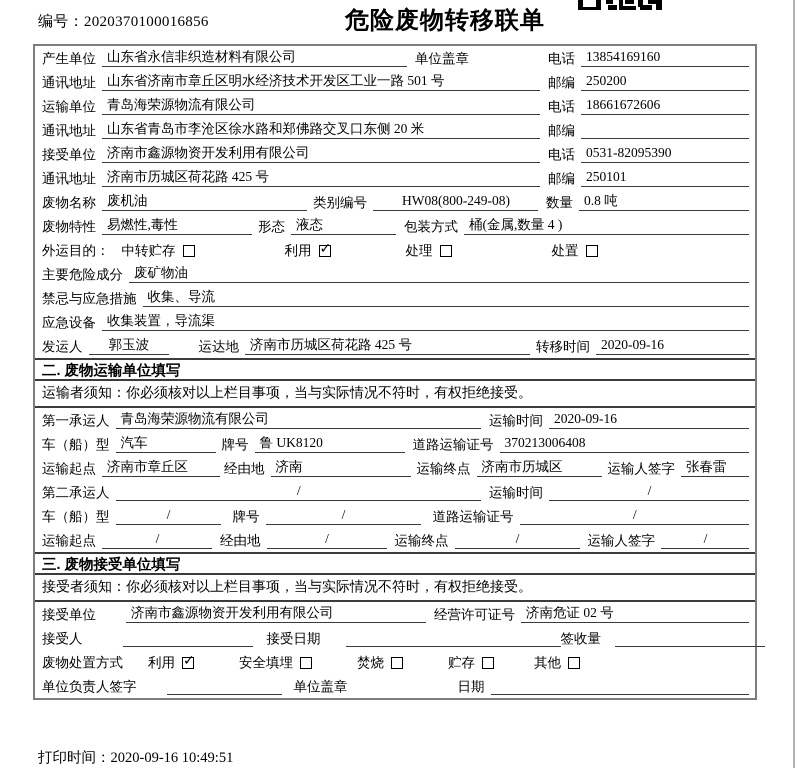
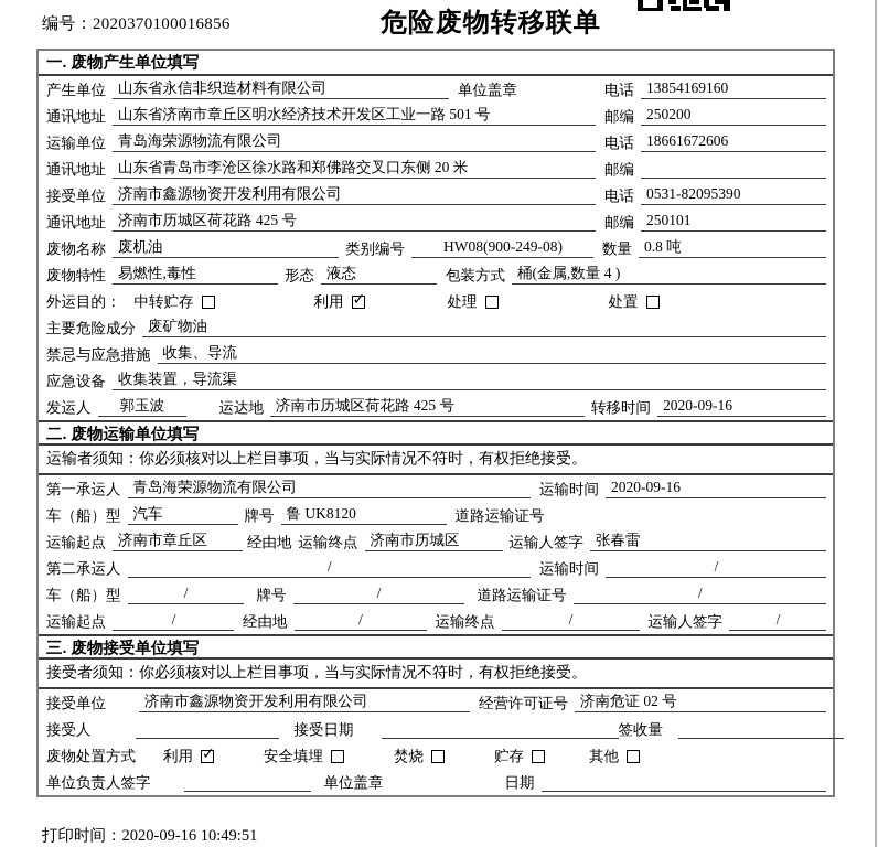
  编号：2020370100016856
  危险废物转移联单
+ 一. 废物产生单位填写
  产生单位
  山东省永信非织造材料有限公司
  单位盖章
  电话
  13854169160
  通讯地址
  山东省济南市章丘区明水经济技术开发区工业一路 501 号
  邮编
  250200
  运输单位
  青岛海荣源物流有限公司
  电话
  18661672606
  通讯地址
  山东省青岛市李沧区徐水路和郑佛路交叉口东侧 20 米
  邮编
  接受单位
  济南市鑫源物资开发利用有限公司
  电话
  0531-82095390
  通讯地址
  济南市历城区荷花路 425 号
  邮编
  250101
  废物名称
  废机油
  类别编号
- HW08(800-249-08)
+ HW08(900-249-08)
  数量
  0.8 吨
  废物特性
  易燃性,毒性
  形态
  液态
  包装方式
  桶(金属,数量 4 )
  外运目的：
  中转贮存
  利用
  处理
  处置
  主要危险成分
  废矿物油
  禁忌与应急措施
  收集、导流
  应急设备
  收集装置，导流渠
  发运人
  郭玉波
  运达地
  济南市历城区荷花路 425 号
  转移时间
  2020-09-16
  二. 废物运输单位填写
  运输者须知：
  你必须核对以上栏目事项，当与实际情况不符时，有权拒绝接受。
  第一承运人
  青岛海荣源物流有限公司
  运输时间
  2020-09-16
  车（船）型
  汽车
  牌号
  鲁 UK8120
  道路运输证号
- 370213006408
  运输起点
  济南市章丘区
  经由地
- 济南
  运输终点
  济南市历城区
  运输人签字
  张春雷
  第二承运人
  /
  运输时间
  /
  车（船）型
  /
  牌号
  /
  道路运输证号
  /
  运输起点
  /
  经由地
  /
  运输终点
  /
  运输人签字
  /
  三. 废物接受单位填写
  接受者须知：
  你必须核对以上栏目事项，当与实际情况不符时，有权拒绝接受。
  接受单位
  济南市鑫源物资开发利用有限公司
  经营许可证号
  济南危证 02 号
  接受人
  接受日期
  签收量
  废物处置方式
  利用
  安全填埋
  焚烧
  贮存
  其他
  单位负责人签字
  单位盖章
  日期
  打印时间：2020-09-16 10:49:51
